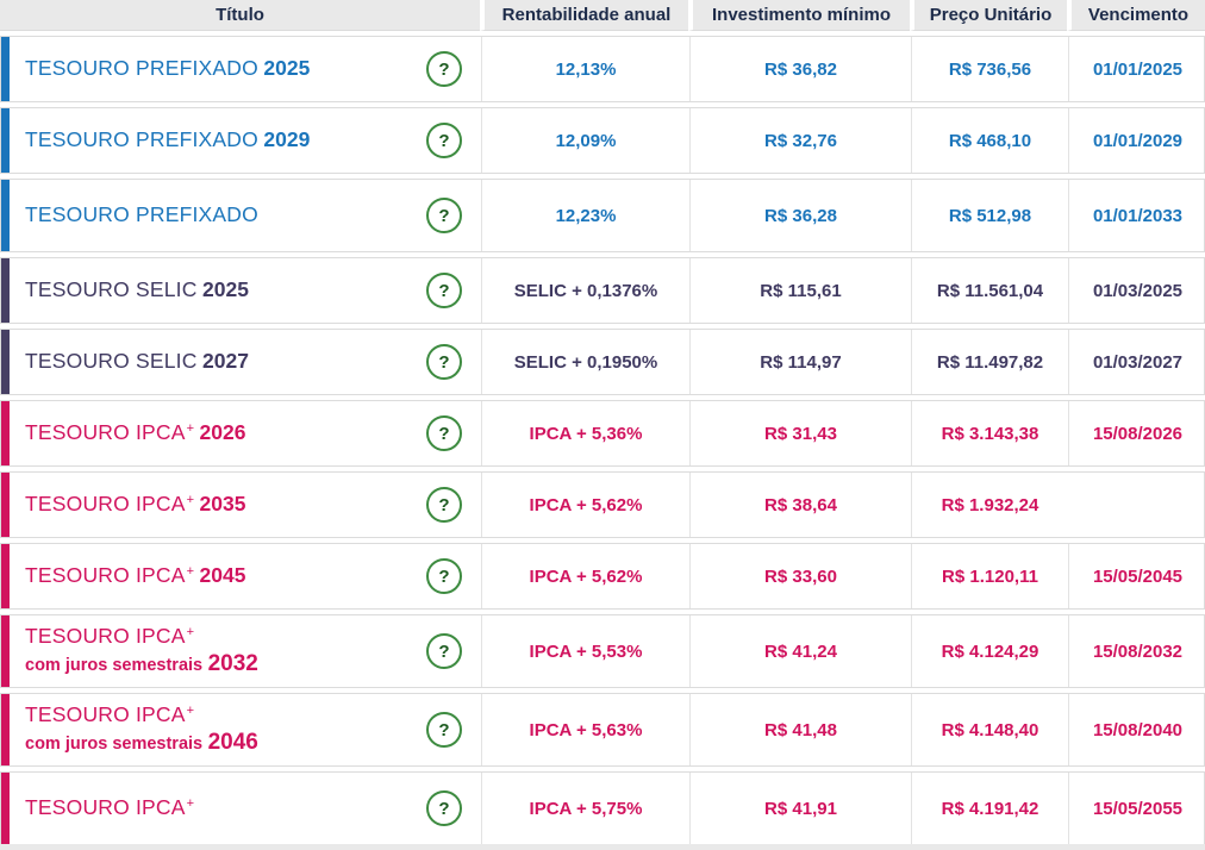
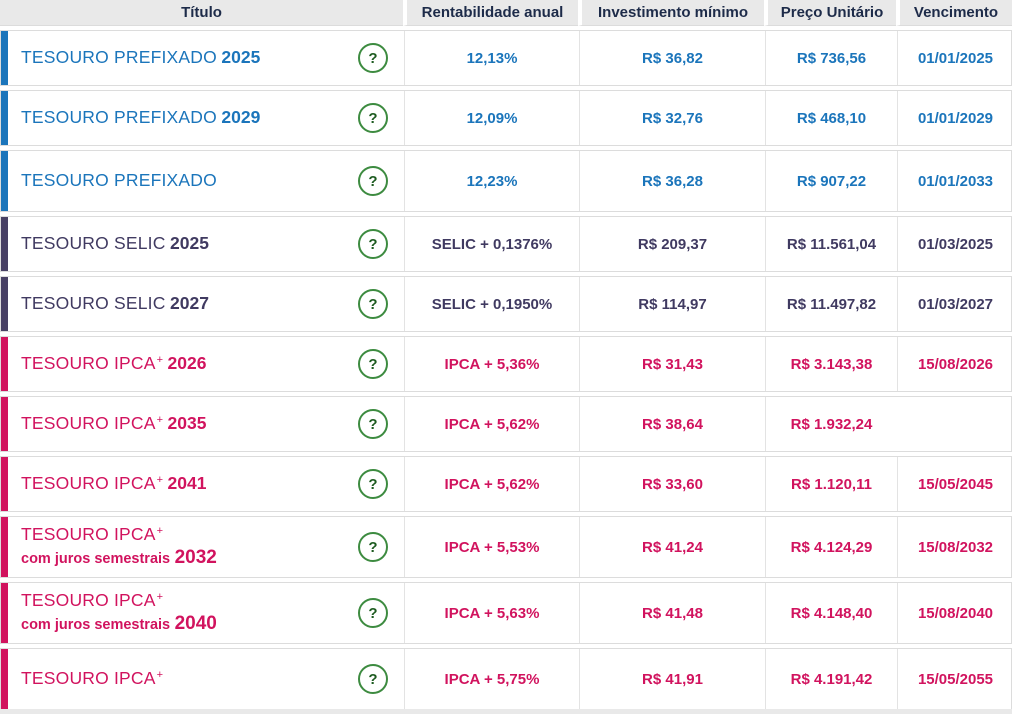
  Título
  Rentabilidade anual
  Investimento mínimo
  Preço Unitário
  Vencimento
  TESOURO PREFIXADO 2025
  ?
  12,13%
  R$ 36,82
  R$ 736,56
  01/01/2025
  TESOURO PREFIXADO 2029
  ?
  12,09%
  R$ 32,76
  R$ 468,10
  01/01/2029
  TESOURO PREFIXADO
  ?
  12,23%
  R$ 36,28
- R$ 512,98
+ R$ 907,22
  01/01/2033
  TESOURO SELIC 2025
  ?
  SELIC + 0,1376%
- R$ 115,61
+ R$ 209,37
  R$ 11.561,04
  01/03/2025
  TESOURO SELIC 2027
  ?
  SELIC + 0,1950%
  R$ 114,97
  R$ 11.497,82
  01/03/2027
  TESOURO IPCA+ 2026
  ?
  IPCA + 5,36%
  R$ 31,43
  R$ 3.143,38
  15/08/2026
  TESOURO IPCA+ 2035
  ?
  IPCA + 5,62%
  R$ 38,64
  R$ 1.932,24
- TESOURO IPCA+ 2045
+ TESOURO IPCA+ 2041
  ?
  IPCA + 5,62%
  R$ 33,60
  R$ 1.120,11
  15/05/2045
  TESOURO IPCA+
  com juros semestrais 2032
  ?
  IPCA + 5,53%
  R$ 41,24
  R$ 4.124,29
  15/08/2032
  TESOURO IPCA+
- com juros semestrais 2046
+ com juros semestrais 2040
  ?
  IPCA + 5,63%
  R$ 41,48
  R$ 4.148,40
  15/08/2040
  TESOURO IPCA+
  ?
  IPCA + 5,75%
  R$ 41,91
  R$ 4.191,42
  15/05/2055
